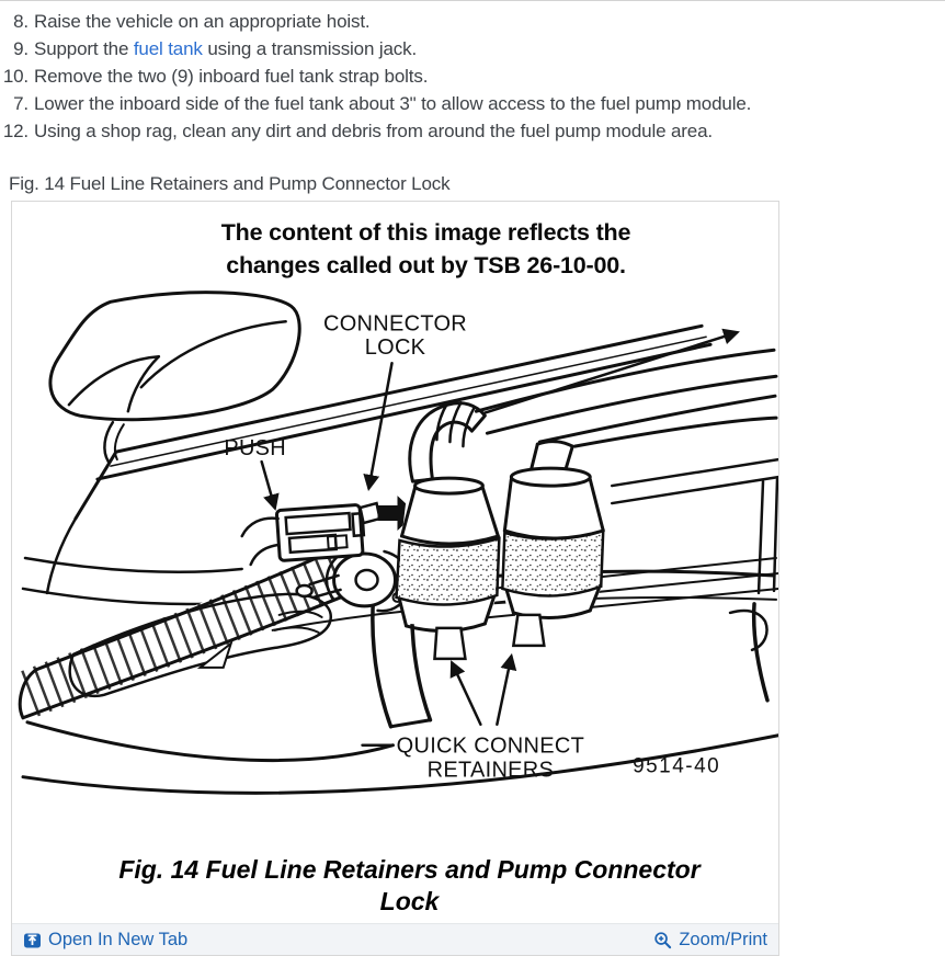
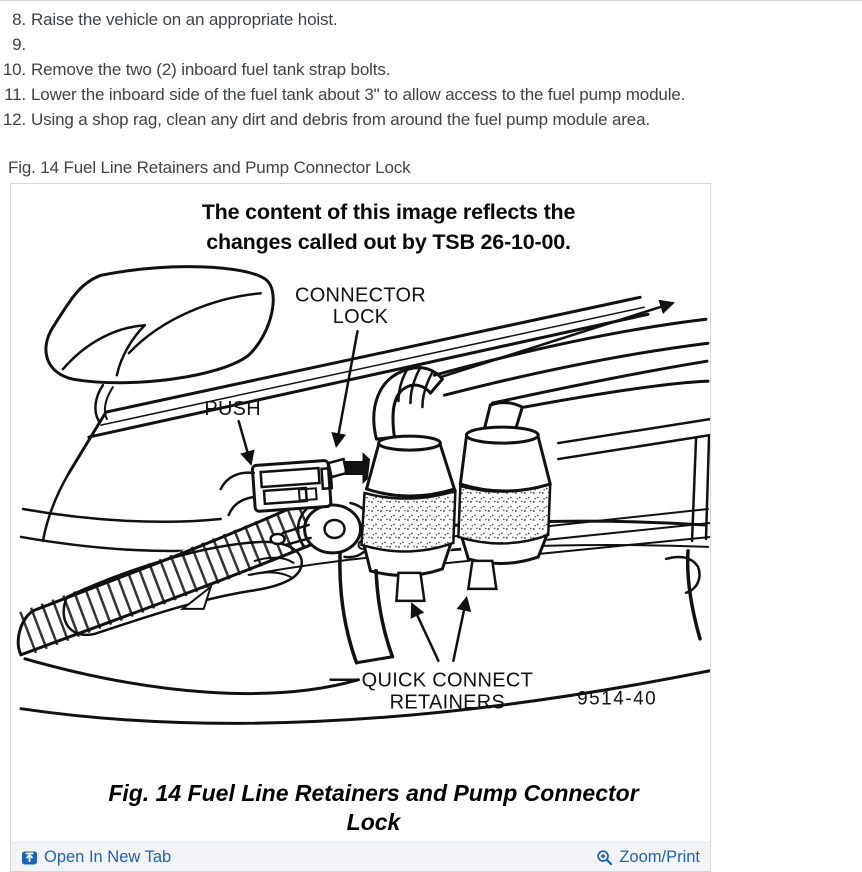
  8.
  Raise the vehicle on an appropriate hoist.
  9.
- Support the fuel tank using a transmission jack.
  10.
- Remove the two (9) inboard fuel tank strap bolts.
+ Remove the two (2) inboard fuel tank strap bolts.
- 7.
+ 11.
  Lower the inboard side of the fuel tank about 3" to allow access to the fuel pump module.
  12.
  Using a shop rag, clean any dirt and debris from around the fuel pump module area.
  Fig. 14 Fuel Line Retainers and Pump Connector Lock
  The content of this image reflects the
  changes called out by TSB 26-10-00.
  CONNECTOR
  LOCK
  PUSH
  QUICK CONNECT
  RETAINERS
  9514-40
  Fig. 14 Fuel Line Retainers and Pump Connector
  Lock
  Open In New Tab
  Zoom/Print
